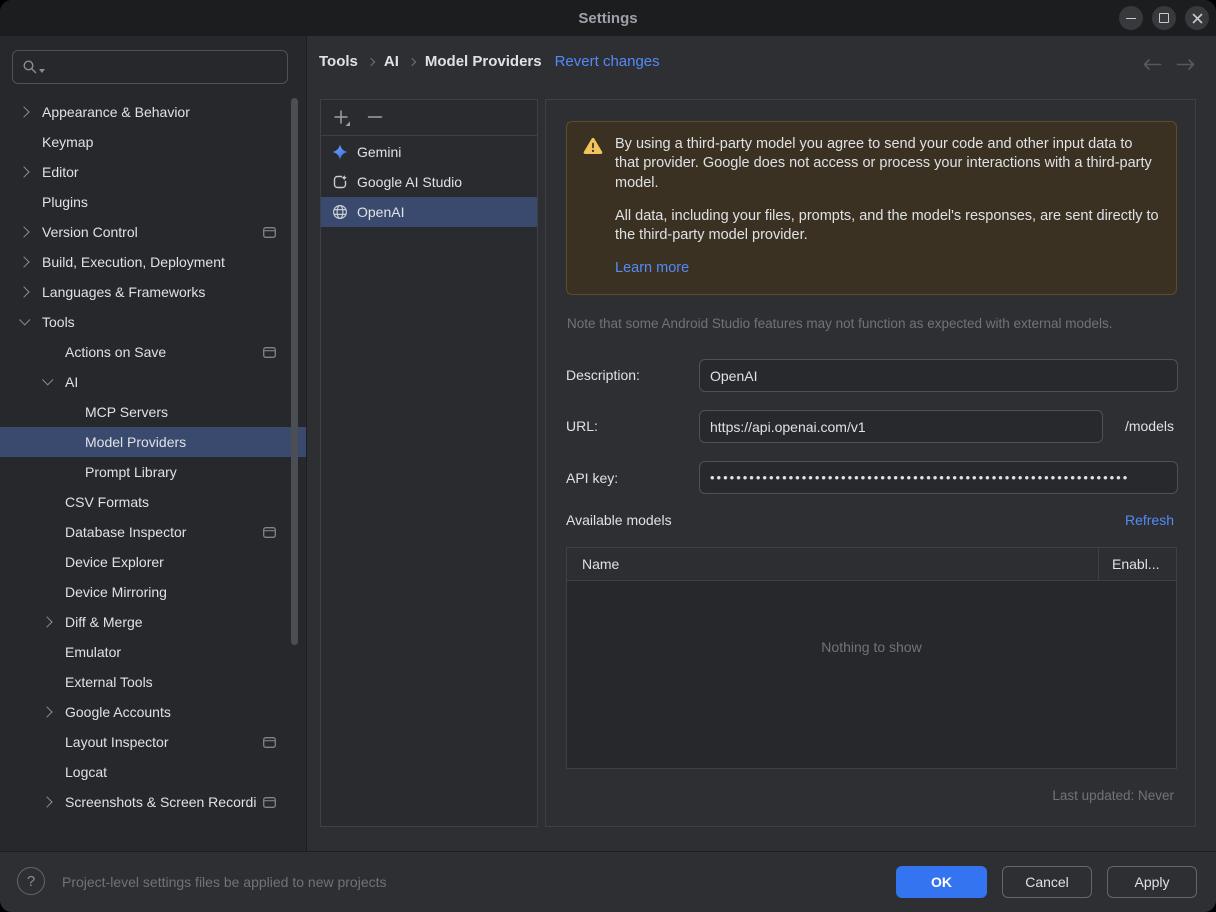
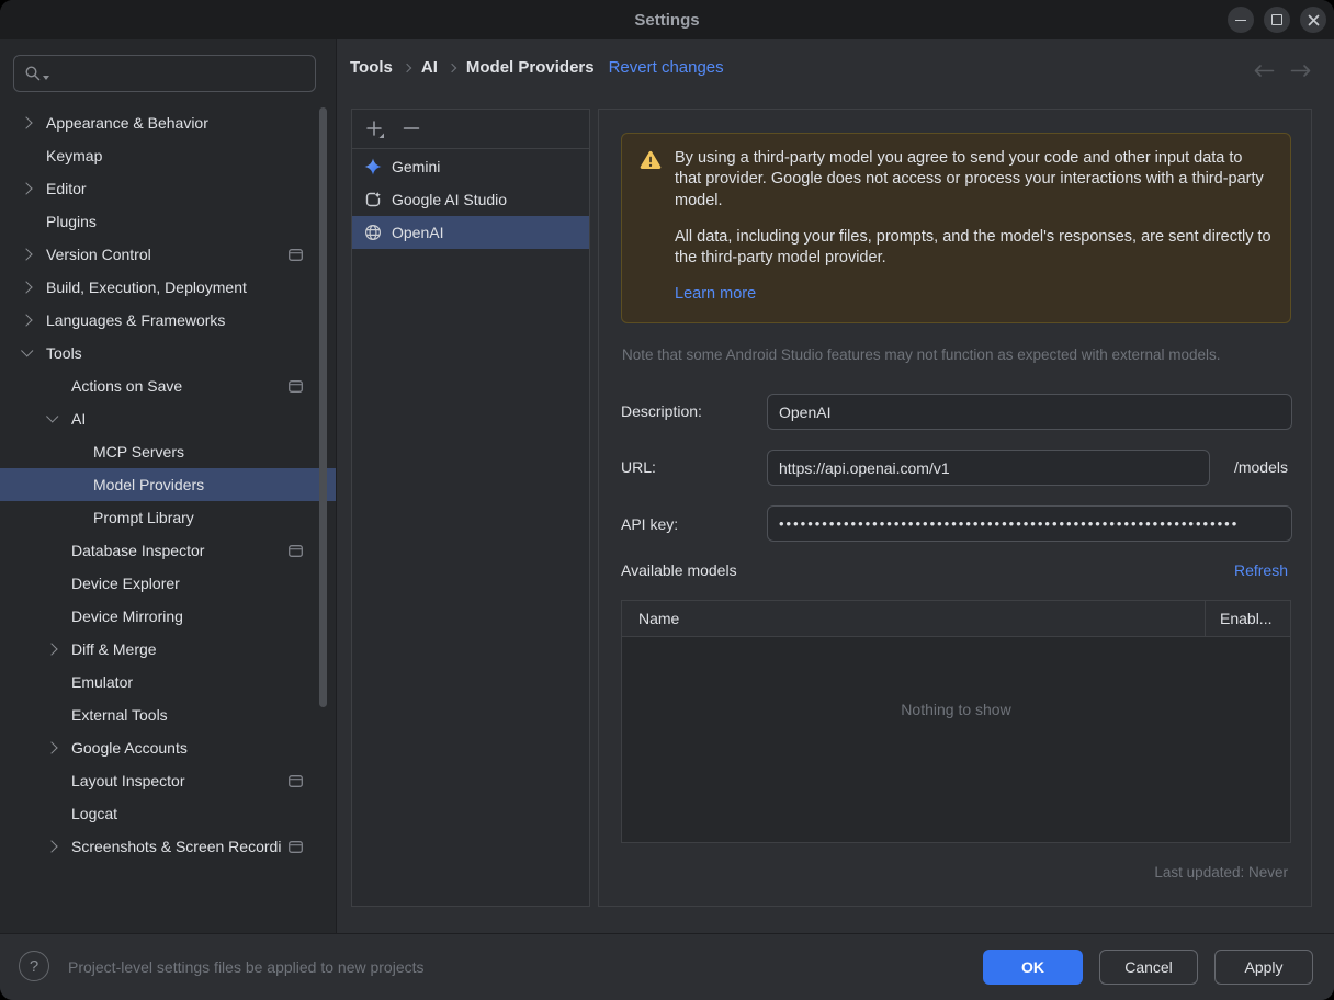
  Settings
  Appearance & Behavior
  Keymap
  Editor
  Plugins
  Version Control
  Build, Execution, Deployment
  Languages & Frameworks
  Tools
  Actions on Save
  AI
  MCP Servers
  Model Providers
  Prompt Library
- CSV Formats
  Database Inspector
  Device Explorer
  Device Mirroring
  Diff & Merge
  Emulator
  External Tools
  Google Accounts
  Layout Inspector
  Logcat
  Screenshots & Screen Recordi
  Tools
  AI
  Model Providers
  Revert changes
  Gemini
  Google AI Studio
  OpenAI
  By using a third-party model you agree to send your code and other input data to that provider. Google does not access or process your interactions with a third-party model.
  All data, including your files, prompts, and the model's responses, are sent directly to the third-party model provider.
  Learn more
  Note that some Android Studio features may not function as expected with external models.
  Description:
  OpenAI
  URL:
  https://api.openai.com/v1
  /models
  API key:
  ••••••••••••••••••••••••••••••••••••••••••••••••••••••••••••••••
  Available models
  Refresh
  Name
  Enabl...
  Nothing to show
  Last updated: Never
  ?
  Project-level settings files be applied to new projects
  OK
  Cancel
  Apply
